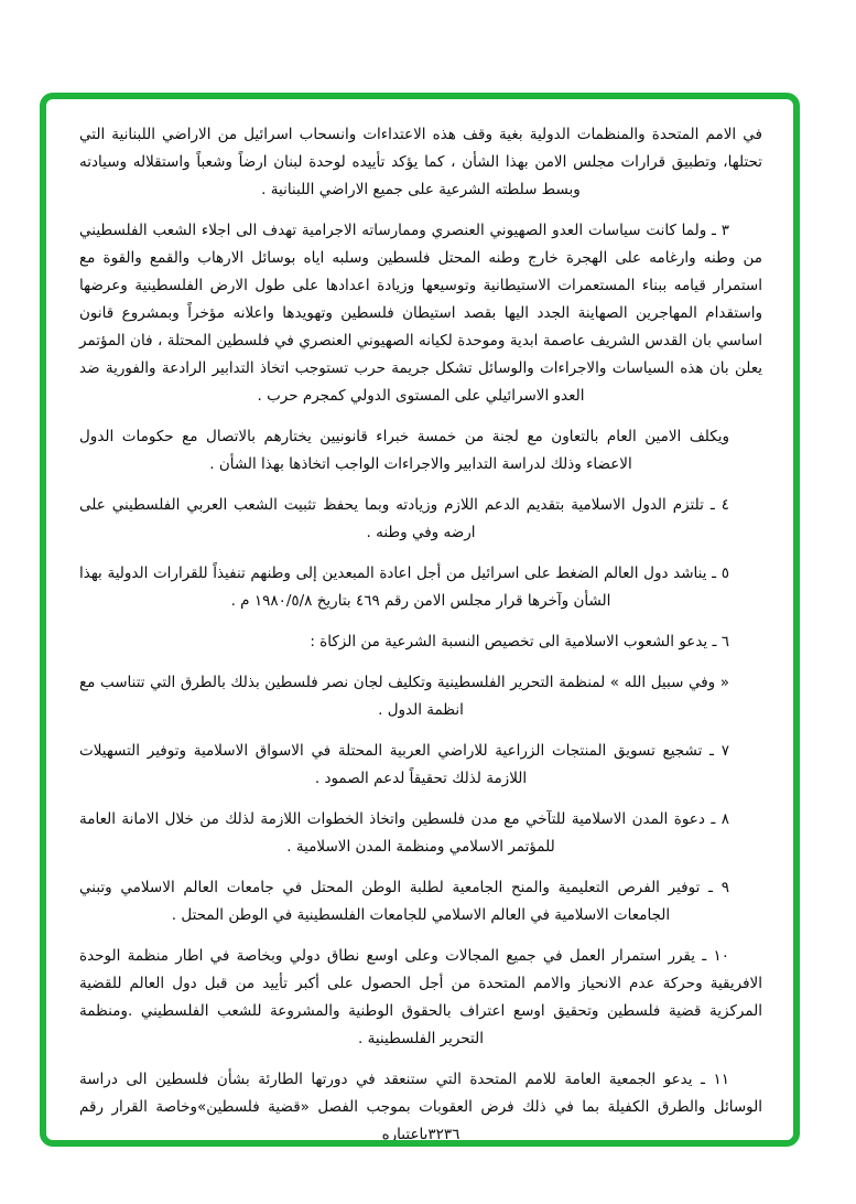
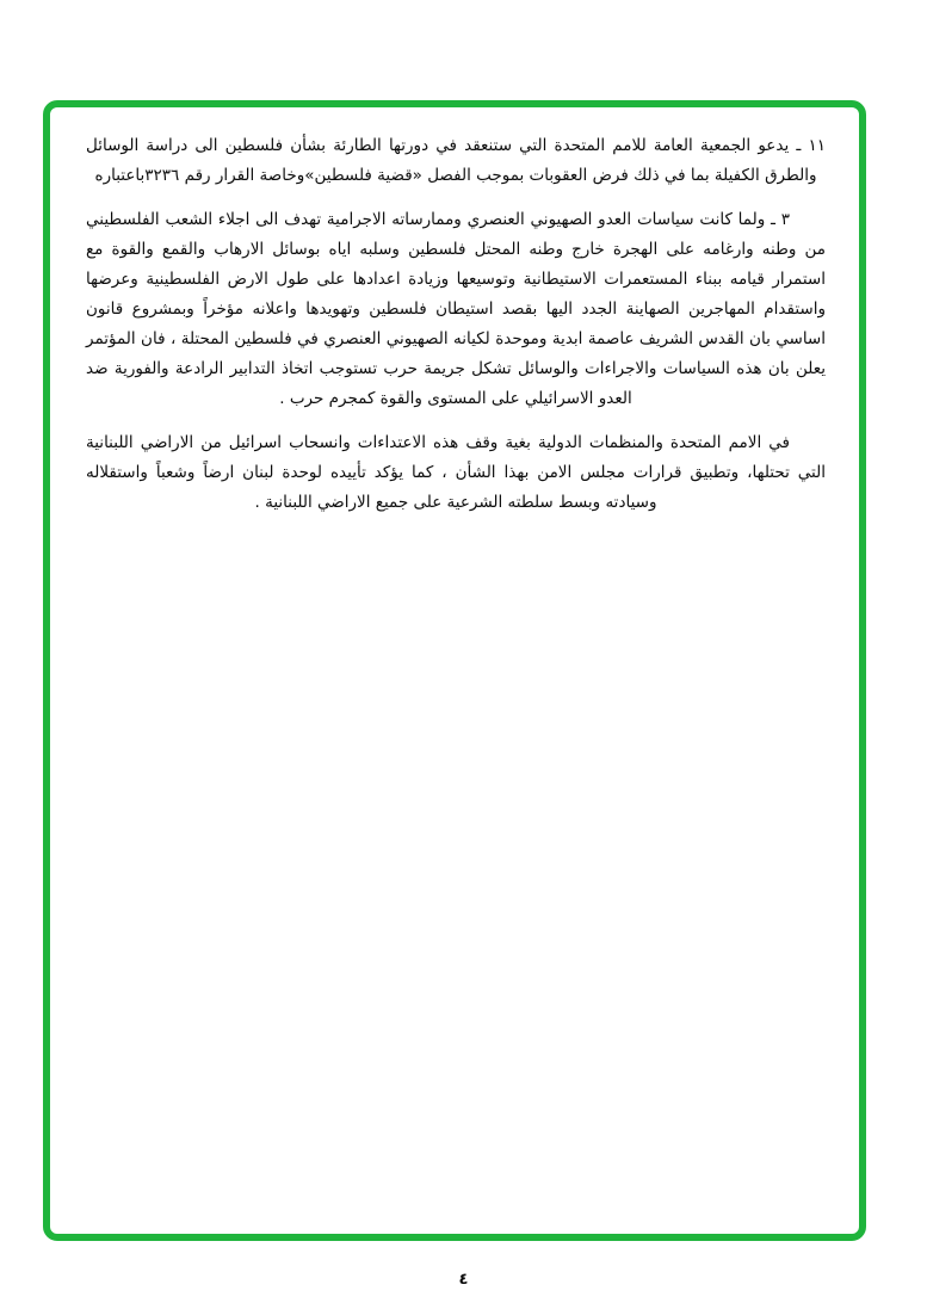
- في الامم المتحدة والمنظمات الدولية بغية وقف هذه الاعتداءات وانسحاب اسرائيل من الاراضي اللبنانية التي تحتلها، وتطبيق قرارات مجلس الامن بهذا الشأن ، كما يؤكد تأييده لوحدة لبنان ارضاً وشعباً واستقلاله وسيادته وبسط سلطته الشرعية على جميع الاراضي اللبنانية .
+ ١١ ـ يدعو الجمعية العامة للامم المتحدة التي ستنعقد في دورتها الطارئة بشأن فلسطين الى دراسة الوسائل والطرق الكفيلة بما في ذلك فرض العقوبات بموجب الفصل «قضية فلسطين»وخاصة القرار رقم ٣٢٣٦باعتباره
- ٣ ـ ولما كانت سياسات العدو الصهيوني العنصري وممارساته الاجرامية تهدف الى اجلاء الشعب الفلسطيني من وطنه وارغامه على الهجرة خارج وطنه المحتل فلسطين وسلبه اياه بوسائل الارهاب والقمع والقوة مع استمرار قيامه ببناء المستعمرات الاستيطانية وتوسيعها وزيادة اعدادها على طول الارض الفلسطينية وعرضها واستقدام المهاجرين الصهاينة الجدد اليها بقصد استيطان فلسطين وتهويدها واعلانه مؤخراً وبمشروع قانون اساسي بان القدس الشريف عاصمة ابدية وموحدة لكيانه الصهيوني العنصري في فلسطين المحتلة ، فان المؤتمر يعلن بان هذه السياسات والاجراءات والوسائل تشكل جريمة حرب تستوجب اتخاذ التدابير الرادعة والفورية ضد العدو الاسرائيلي على المستوى الدولي كمجرم حرب .
+ ٣ ـ ولما كانت سياسات العدو الصهيوني العنصري وممارساته الاجرامية تهدف الى اجلاء الشعب الفلسطيني من وطنه وارغامه على الهجرة خارج وطنه المحتل فلسطين وسلبه اياه بوسائل الارهاب والقمع والقوة مع استمرار قيامه ببناء المستعمرات الاستيطانية وتوسيعها وزيادة اعدادها على طول الارض الفلسطينية وعرضها واستقدام المهاجرين الصهاينة الجدد اليها بقصد استيطان فلسطين وتهويدها واعلانه مؤخراً وبمشروع قانون اساسي بان القدس الشريف عاصمة ابدية وموحدة لكيانه الصهيوني العنصري في فلسطين المحتلة ، فان المؤتمر يعلن بان هذه السياسات والاجراءات والوسائل تشكل جريمة حرب تستوجب اتخاذ التدابير الرادعة والفورية ضد العدو الاسرائيلي على المستوى والقوة كمجرم حرب .
- ويكلف الامين العام بالتعاون مع لجنة من خمسة خبراء قانونيين يختارهم بالاتصال مع حكومات الدول الاعضاء وذلك لدراسة التدابير والاجراءات الواجب اتخاذها بهذا الشأن .
- ٤ ـ تلتزم الدول الاسلامية بتقديم الدعم اللازم وزيادته وبما يحفظ تثبيت الشعب العربي الفلسطيني على ارضه وفي وطنه .
- ٥ ـ يناشد دول العالم الضغط على اسرائيل من أجل اعادة المبعدين إلى وطنهم تنفيذاً للقرارات الدولية بهذا الشأن وآخرها قرار مجلس الامن رقم ٤٦٩ بتاريخ ١٩٨٠/٥/٨ م .
- ٦ ـ يدعو الشعوب الاسلامية الى تخصيص النسبة الشرعية من الزكاة :
- « وفي سبيل الله » لمنظمة التحرير الفلسطينية وتكليف لجان نصر فلسطين بذلك بالطرق التي تتناسب مع انظمة الدول .
- ٧ ـ تشجيع تسويق المنتجات الزراعية للاراضي العربية المحتلة في الاسواق الاسلامية وتوفير التسهيلات اللازمة لذلك تحقيقاً لدعم الصمود .
- ٨ ـ دعوة المدن الاسلامية للتآخي مع مدن فلسطين واتخاذ الخطوات اللازمة لذلك من خلال الامانة العامة للمؤتمر الاسلامي ومنظمة المدن الاسلامية .
- ٩ ـ توفير الفرص التعليمية والمنح الجامعية لطلبة الوطن المحتل في جامعات العالم الاسلامي وتبني الجامعات الاسلامية في العالم الاسلامي للجامعات الفلسطينية في الوطن المحتل .
- ١٠ ـ يقرر استمرار العمل في جميع المجالات وعلى اوسع نطاق دولي وبخاصة في اطار منظمة الوحدة الافريقية وحركة عدم الانحياز والامم المتحدة من أجل الحصول على أكبر تأييد من قبل دول العالم للقضية المركزية قضية فلسطين وتحقيق اوسع اعتراف بالحقوق الوطنية والمشروعة للشعب الفلسطيني .ومنظمة التحرير الفلسطينية .
- ١١ ـ يدعو الجمعية العامة للامم المتحدة التي ستنعقد في دورتها الطارئة بشأن فلسطين الى دراسة الوسائل والطرق الكفيلة بما في ذلك فرض العقوبات بموجب الفصل «قضية فلسطين»وخاصة القرار رقم ٣٢٣٦باعتباره
+ في الامم المتحدة والمنظمات الدولية بغية وقف هذه الاعتداءات وانسحاب اسرائيل من الاراضي اللبنانية التي تحتلها، وتطبيق قرارات مجلس الامن بهذا الشأن ، كما يؤكد تأييده لوحدة لبنان ارضاً وشعباً واستقلاله وسيادته وبسط سلطته الشرعية على جميع الاراضي اللبنانية .
+ ٤
